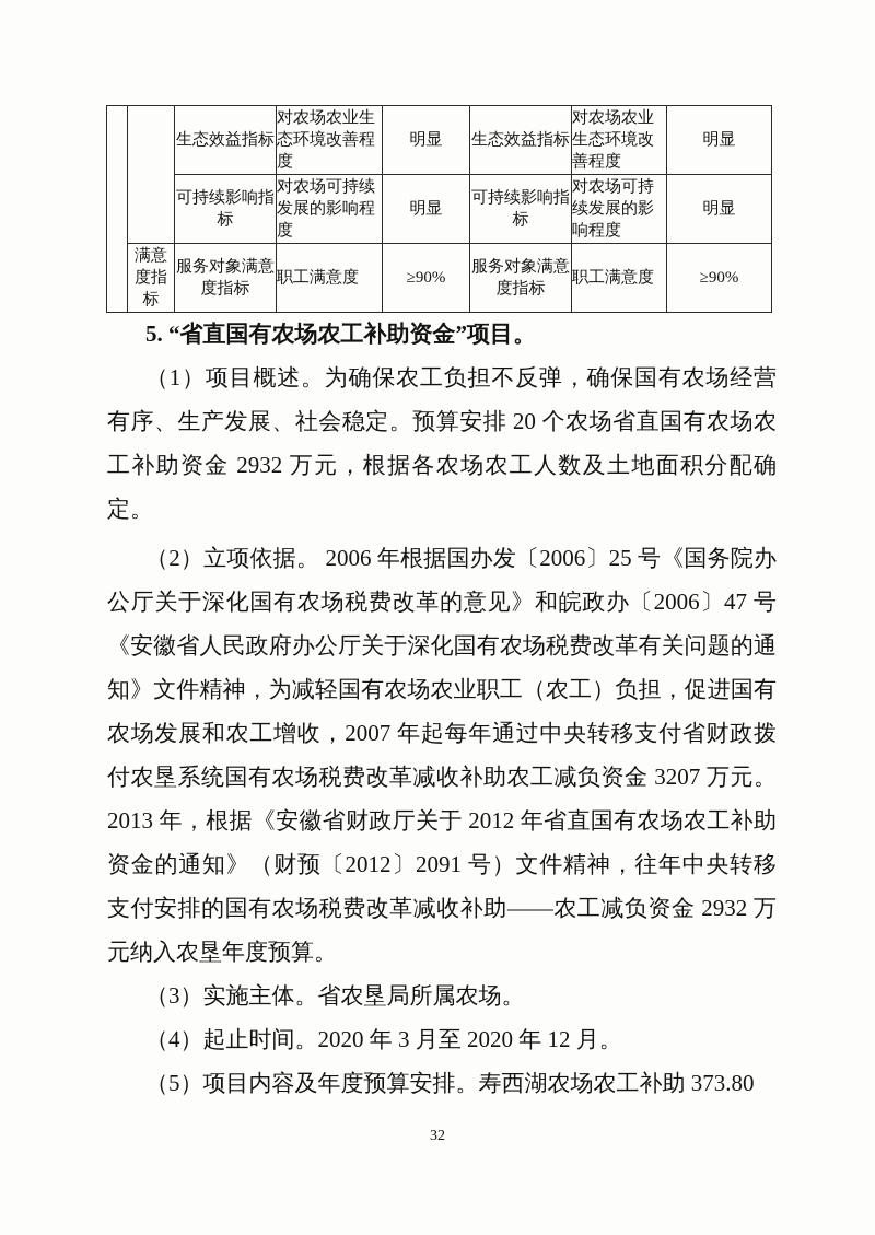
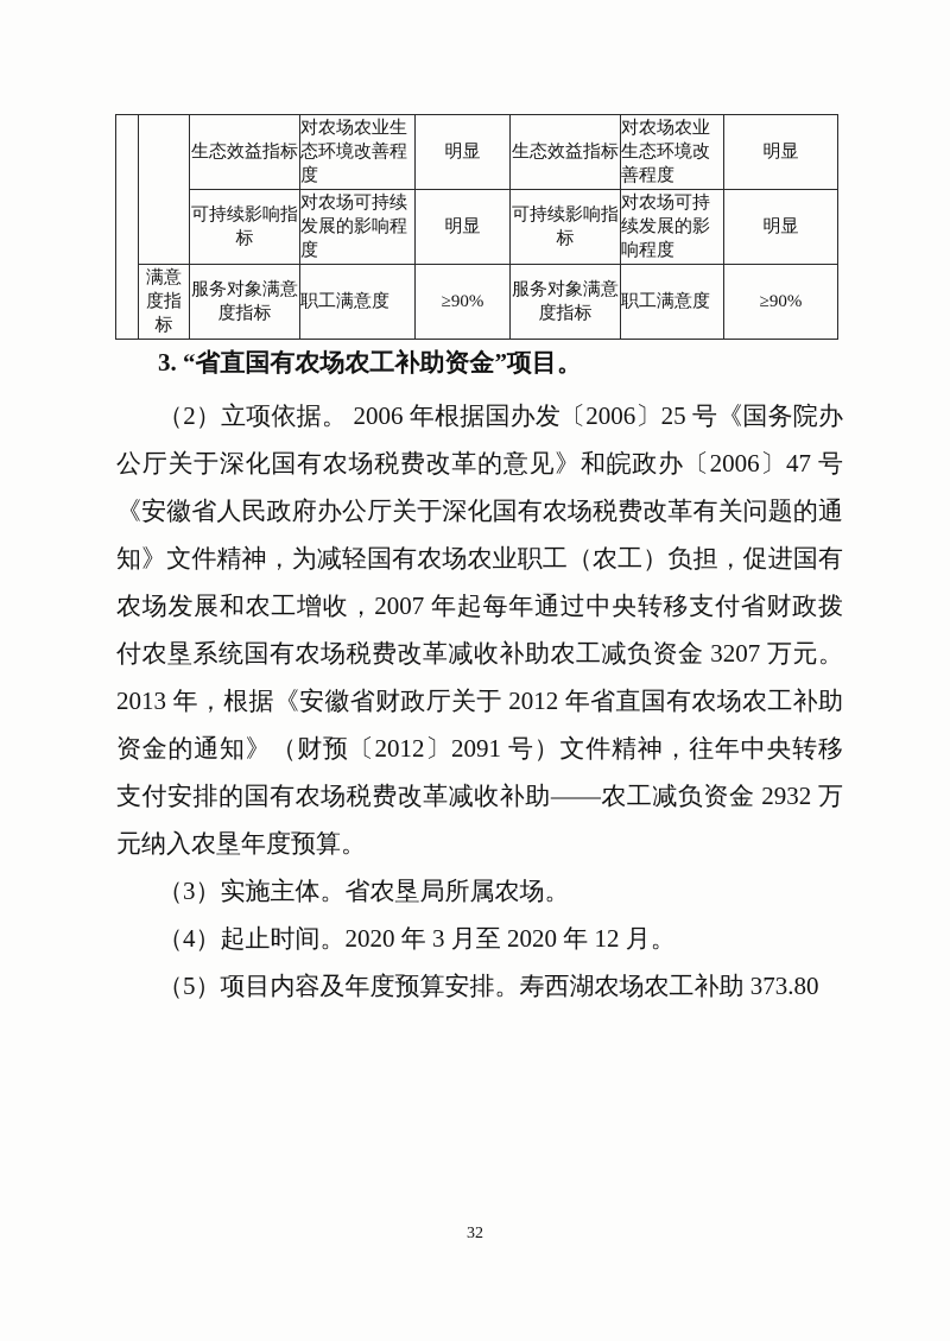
  		生态效益指标	对农场农业生态环境改善程度	明显	生态效益指标	对农场农业生态环境改善程度	明显
  可持续影响指标	对农场可持续发展的影响程度	明显	可持续影响指标	对农场可持续发展的影响程度	明显
  满意度指标	服务对象满意度指标	职工满意度	≥90%	服务对象满意度指标	职工满意度	≥90%
- 5. “省直国有农场农工补助资金”项目。
+ 3. “省直国有农场农工补助资金”项目。
- （1）项目概述。为确保农工负担不反弹，确保国有农场经营有序、生产发展、社会稳定。预算安排 20 个农场省直国有农场农工补助资金 2932 万元，根据各农场农工人数及土地面积分配确定。
  （2）立项依据。 2006 年根据国办发〔2006〕25 号《国务院办公厅关于深化国有农场税费改革的意见》和皖政办〔2006〕47 号《安徽省人民政府办公厅关于深化国有农场税费改革有关问题的通知》文件精神，为减轻国有农场农业职工（农工）负担，促进国有农场发展和农工增收，2007 年起每年通过中央转移支付省财政拨付农垦系统国有农场税费改革减收补助农工减负资金 3207 万元。2013 年，根据《安徽省财政厅关于 2012 年省直国有农场农工补助资金的通知》（财预〔2012〕2091 号）文件精神，往年中央转移支付安排的国有农场税费改革减收补助——农工减负资金 2932 万元纳入农垦年度预算。
  （3）实施主体。省农垦局所属农场。
  （4）起止时间。2020 年 3 月至 2020 年 12 月。
  （5）项目内容及年度预算安排。寿西湖农场农工补助 373.80
  32
